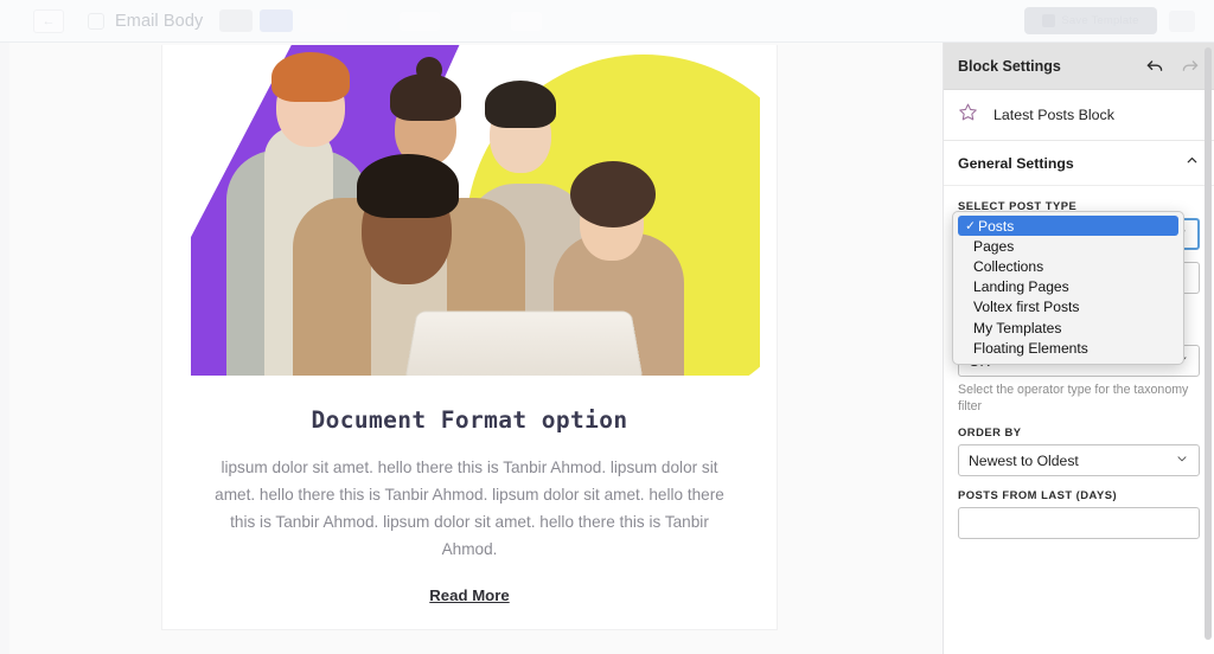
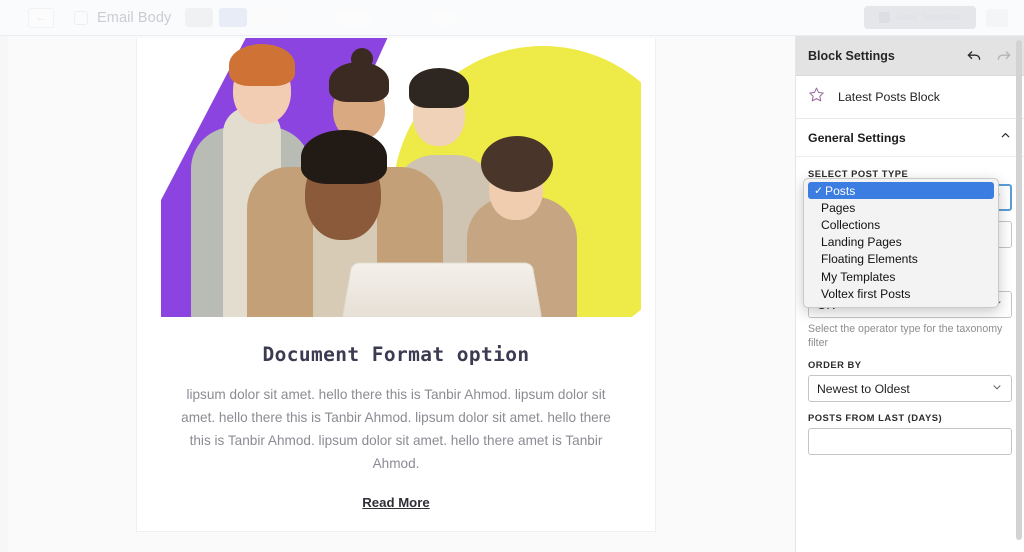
  Email Body
  Document Format option
- lipsum dolor sit amet. hello there this is Tanbir Ahmod. lipsum dolor sit amet. hello there this is Tanbir Ahmod. lipsum dolor sit amet. hello there this is Tanbir Ahmod. lipsum dolor sit amet. hello there this is Tanbir Ahmod.
+ lipsum dolor sit amet. hello there this is Tanbir Ahmod. lipsum dolor sit amet. hello there this is Tanbir Ahmod. lipsum dolor sit amet. hello there this is Tanbir Ahmod. lipsum dolor sit amet. hello there amet is Tanbir Ahmod.
  Read More
  Block Settings
  Latest Posts Block
  General Settings
  SELECT POST TYPE
  Select the operator type for the taxonomy filter
  ORDER BY
  Newest to Oldest
  POSTS FROM LAST (DAYS)
  ✓
  Posts
  Pages
  Collections
  Landing Pages
- Voltex first Posts
+ Floating Elements
  My Templates
- Floating Elements
+ Voltex first Posts
